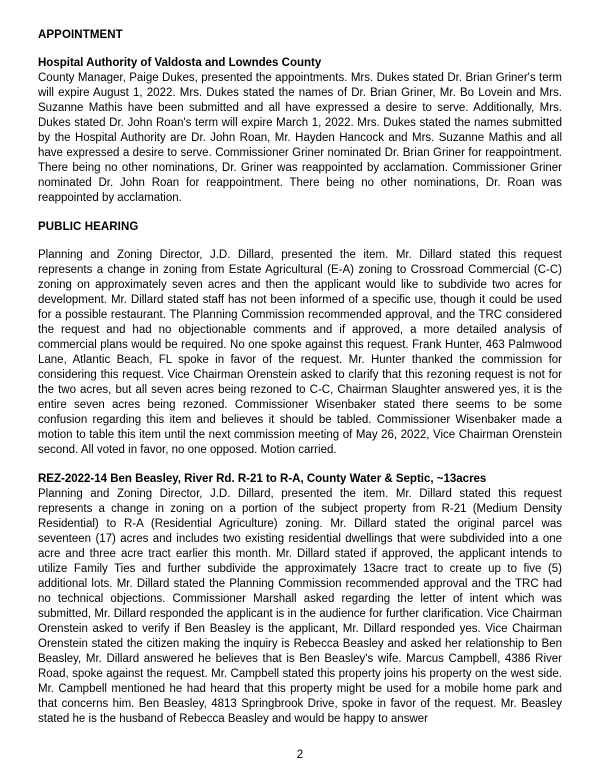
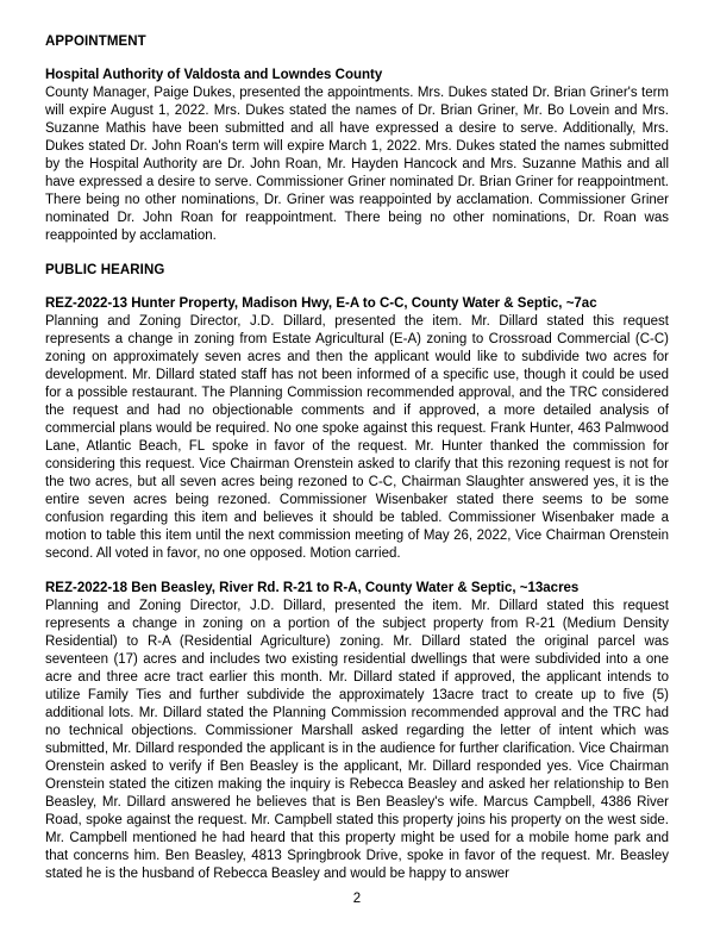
  APPOINTMENT
  Hospital Authority of Valdosta and Lowndes County
  County Manager, Paige Dukes, presented the appointments. Mrs. Dukes stated Dr. Brian Griner's term will expire August 1, 2022. Mrs. Dukes stated the names of Dr. Brian Griner, Mr. Bo Lovein and Mrs. Suzanne Mathis have been submitted and all have expressed a desire to serve. Additionally, Mrs. Dukes stated Dr. John Roan's term will expire March 1, 2022. Mrs. Dukes stated the names submitted by the Hospital Authority are Dr. John Roan, Mr. Hayden Hancock and Mrs. Suzanne Mathis and all have expressed a desire to serve. Commissioner Griner nominated Dr. Brian Griner for reappointment. There being no other nominations, Dr. Griner was reappointed by acclamation. Commissioner Griner nominated Dr. John Roan for reappointment. There being no other nominations, Dr. Roan was reappointed by acclamation.
  PUBLIC HEARING
+ REZ-2022-13 Hunter Property, Madison Hwy, E-A to C-C, County Water & Septic, ~7ac
  Planning and Zoning Director, J.D. Dillard, presented the item. Mr. Dillard stated this request represents a change in zoning from Estate Agricultural (E-A) zoning to Crossroad Commercial (C-C) zoning on approximately seven acres and then the applicant would like to subdivide two acres for development. Mr. Dillard stated staff has not been informed of a specific use, though it could be used for a possible restaurant. The Planning Commission recommended approval, and the TRC considered the request and had no objectionable comments and if approved, a more detailed analysis of commercial plans would be required. No one spoke against this request. Frank Hunter, 463 Palmwood Lane, Atlantic Beach, FL spoke in favor of the request. Mr. Hunter thanked the commission for considering this request. Vice Chairman Orenstein asked to clarify that this rezoning request is not for the two acres, but all seven acres being rezoned to C-C, Chairman Slaughter answered yes, it is the entire seven acres being rezoned. Commissioner Wisenbaker stated there seems to be some confusion regarding this item and believes it should be tabled. Commissioner Wisenbaker made a motion to table this item until the next commission meeting of May 26, 2022, Vice Chairman Orenstein second. All voted in favor, no one opposed. Motion carried.
- REZ-2022-14 Ben Beasley, River Rd. R-21 to R-A, County Water & Septic, ~13acres
+ REZ-2022-18 Ben Beasley, River Rd. R-21 to R-A, County Water & Septic, ~13acres
  Planning and Zoning Director, J.D. Dillard, presented the item. Mr. Dillard stated this request represents a change in zoning on a portion of the subject property from R-21 (Medium Density Residential) to R-A (Residential Agriculture) zoning. Mr. Dillard stated the original parcel was seventeen (17) acres and includes two existing residential dwellings that were subdivided into a one acre and three acre tract earlier this month. Mr. Dillard stated if approved, the applicant intends to utilize Family Ties and further subdivide the approximately 13acre tract to create up to five (5) additional lots. Mr. Dillard stated the Planning Commission recommended approval and the TRC had no technical objections. Commissioner Marshall asked regarding the letter of intent which was submitted, Mr. Dillard responded the applicant is in the audience for further clarification. Vice Chairman Orenstein asked to verify if Ben Beasley is the applicant, Mr. Dillard responded yes. Vice Chairman Orenstein stated the citizen making the inquiry is Rebecca Beasley and asked her relationship to Ben Beasley, Mr. Dillard answered he believes that is Ben Beasley's wife. Marcus Campbell, 4386 River Road, spoke against the request. Mr. Campbell stated this property joins his property on the west side. Mr. Campbell mentioned he had heard that this property might be used for a mobile home park and that concerns him. Ben Beasley, 4813 Springbrook Drive, spoke in favor of the request. Mr. Beasley stated he is the husband of Rebecca Beasley and would be happy to answer
  2
